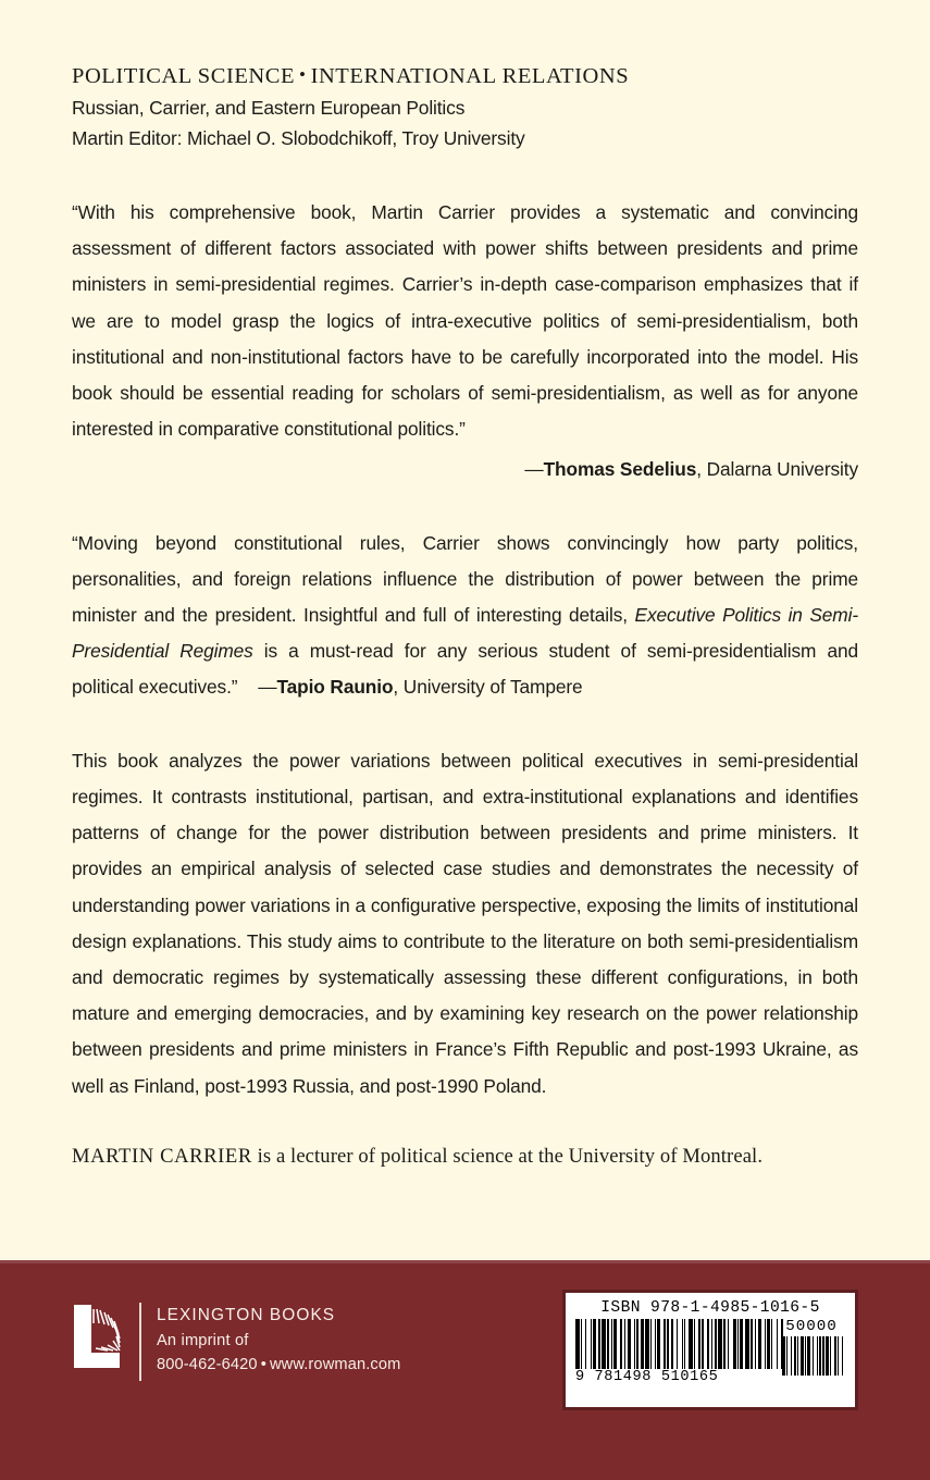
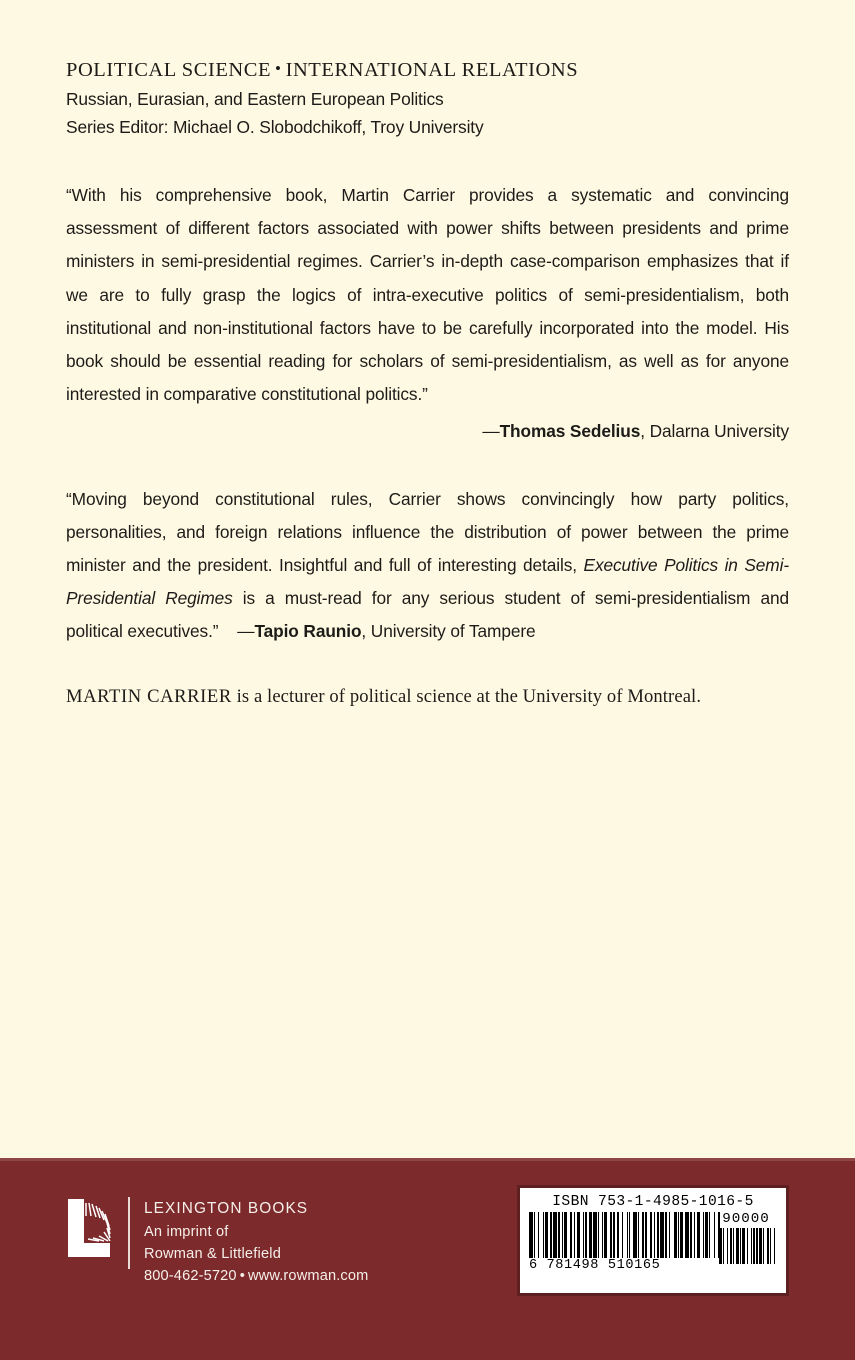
  POLITICAL SCIENCE • INTERNATIONAL RELATIONS
- Russian, Carrier, and Eastern European Politics
+ Russian, Eurasian, and Eastern European Politics
- Martin Editor: Michael O. Slobodchikoff, Troy University
+ Series Editor: Michael O. Slobodchikoff, Troy University
- “With his comprehensive book, Martin Carrier provides a systematic and convincing assessment of different factors associated with power shifts between presidents and prime ministers in semi-presidential regimes. Carrier’s in-depth case-comparison emphasizes that if we are to model grasp the logics of intra-executive politics of semi-presidentialism, both institutional and non-institutional factors have to be carefully incorporated into the model. His book should be essential reading for scholars of semi-presidentialism, as well as for anyone interested in comparative constitutional politics.”
+ “With his comprehensive book, Martin Carrier provides a systematic and convincing assessment of different factors associated with power shifts between presidents and prime ministers in semi-presidential regimes. Carrier’s in-depth case-comparison emphasizes that if we are to fully grasp the logics of intra-executive politics of semi-presidentialism, both institutional and non-institutional factors have to be carefully incorporated into the model. His book should be essential reading for scholars of semi-presidentialism, as well as for anyone interested in comparative constitutional politics.”
  —Thomas Sedelius, Dalarna University
  “Moving beyond constitutional rules, Carrier shows convincingly how party politics, personalities, and foreign relations influence the distribution of power between the prime minister and the president. Insightful and full of interesting details, Executive Politics in Semi-Presidential Regimes is a must-read for any serious student of semi-presidentialism and political executives.” —Tapio Raunio, University of Tampere
- This book analyzes the power variations between political executives in semi-presidential regimes. It contrasts institutional, partisan, and extra-institutional explanations and identifies patterns of change for the power distribution between presidents and prime ministers. It provides an empirical analysis of selected case studies and demonstrates the necessity of understanding power variations in a configurative perspective, exposing the limits of institutional design explanations. This study aims to contribute to the literature on both semi-presidentialism and democratic regimes by systematically assessing these different configurations, in both mature and emerging democracies, and by examining key research on the power relationship between presidents and prime ministers in France’s Fifth Republic and post-1993 Ukraine, as well as Finland, post-1993 Russia, and post-1990 Poland.
  MARTIN CARRIER is a lecturer of political science at the University of Montreal.
  LEXINGTON BOOKS
  An imprint of
+ Rowman & Littlefield
- 800-462-6420 • www.rowman.com
+ 800-462-5720 • www.rowman.com
- ISBN 978-1-4985-1016-5
+ ISBN 753-1-4985-1016-5
- 9 781498 510165
+ 6 781498 510165
- 50000
+ 90000
